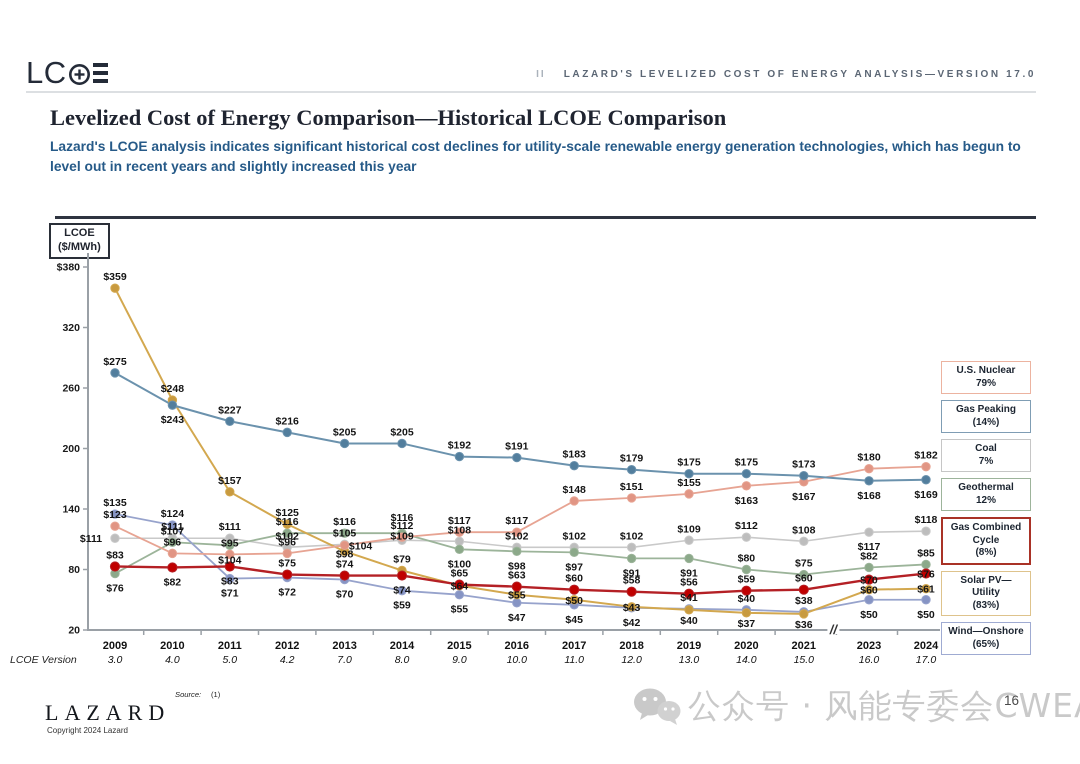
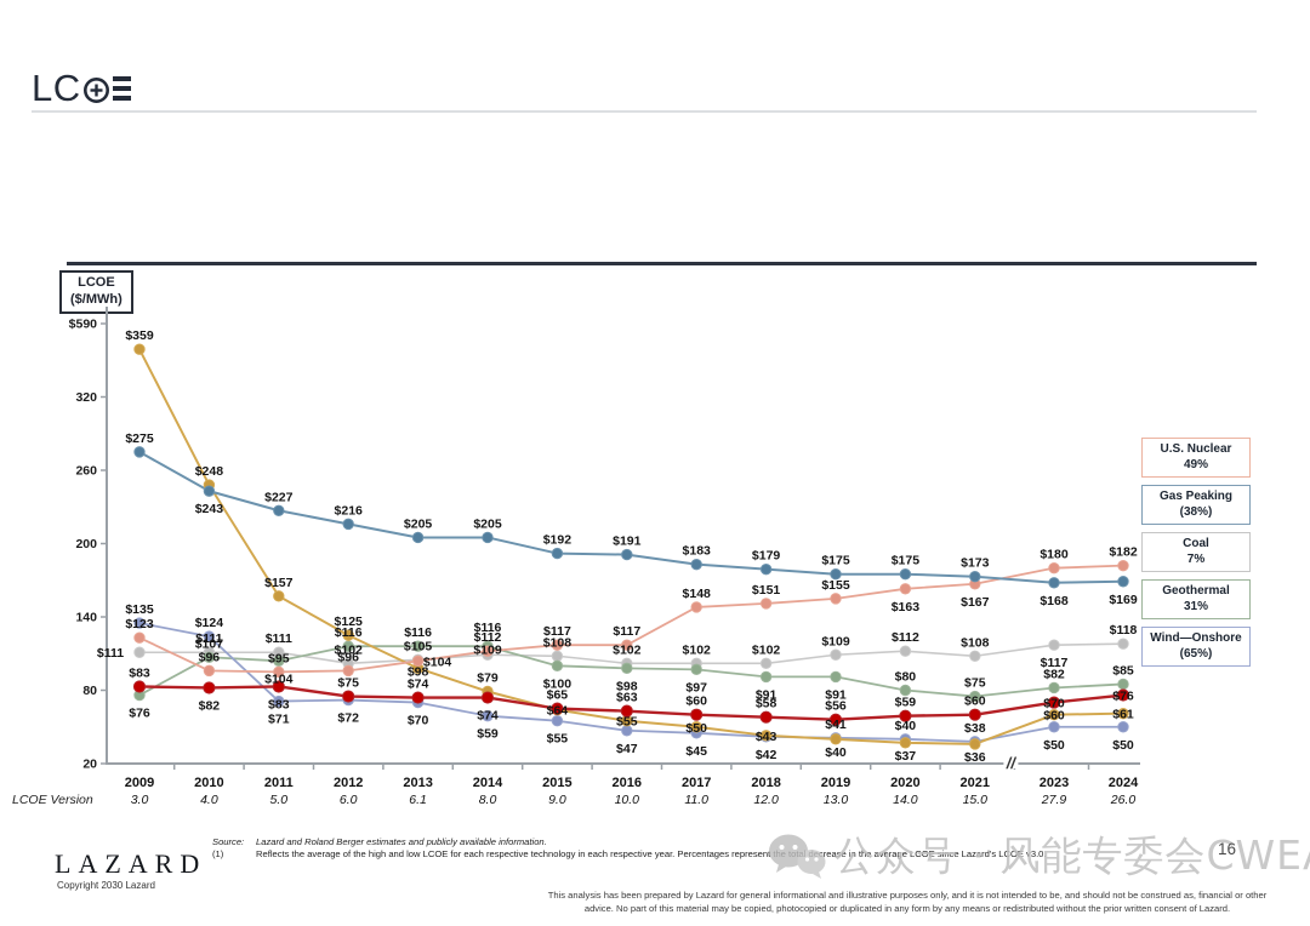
  LC
- II LAZARD'S LEVELIZED COST OF ENERGY ANALYSIS—VERSION 17.0
- Levelized Cost of Energy Comparison—Historical LCOE Comparison
- Lazard's LCOE analysis indicates significant historical cost declines for utility-scale renewable energy generation technologies, which has begun to level out in recent years and slightly increased this year
  LCOE
  ($/MWh)
- $380
+ $590
  320
  260
  200
  140
  80
  20
  2009
  3.0
  2010
  4.0
  2011
  5.0
  2012
- 4.2
+ 6.0
  2013
- 7.0
+ 6.1
  2014
  8.0
  2015
  9.0
  2016
  10.0
  2017
  11.0
  2018
  12.0
  2019
  13.0
  2020
  14.0
  2021
  15.0
  2023
- 16.0
+ 27.9
  2024
- 17.0
+ 26.0
  LCOE Version
  //
  $111
  $111
  $111
  $102
  $105
  $109
  $108
  $102
  $102
  $102
  $109
  $112
  $108
  $117
  $118
  $76
  $107
  $104
  $116
  $116
  $116
  $100
  $98
  $97
  $91
  $91
  $80
  $75
  $82
  $85
  $135
  $124
  $71
  $72
  $70
  $59
  $55
  $47
  $45
  $42
  $41
  $40
  $38
  $50
  $50
  $359
  $248
  $157
  $125
  $98
  $79
  $64
  $55
  $50
  $43
  $40
  $37
  $36
  $60
  $61
  $123
  $96
  $95
  $96
  $104
  $112
  $117
  $117
  $148
  $151
  $155
  $163
  $167
  $180
  $182
  $275
  $243
  $227
  $216
  $205
  $205
  $192
  $191
  $183
  $179
  $175
  $175
  $173
  $168
  $169
  $83
  $82
  $83
  $75
  $74
  $74
  $65
  $63
  $60
  $58
  $56
  $59
  $60
  $70
  $76
  U.S. Nuclear
- 79%
+ 49%
  Gas Peaking
- (14%)
+ (38%)
  Coal
  7%
  Geothermal
- 12%
+ 31%
- Gas Combined
- Cycle
- (8%)
- Solar PV—
- Utility
- (83%)
  Wind—Onshore
  (65%)
  LAZARD
- Copyright 2024 Lazard
+ Copyright 2030 Lazard
  Source:
+ Lazard and Roland Berger estimates and publicly available information.
  (1)
+ Reflects the average of the high and low LCOE for each respective technology in each respective year. Percentages represent the total decrease in the average LCOE since Lazard's LCOE v3.0.
+ This analysis has been prepared by Lazard for general informational and illustrative purposes only, and it is not intended to be, and should not be construed as, financial or other advice. No part of this material may be copied, photocopied or duplicated in any form by any means or redistributed without the prior written consent of Lazard.
  16
  公众号 · 风能专委会CWE
